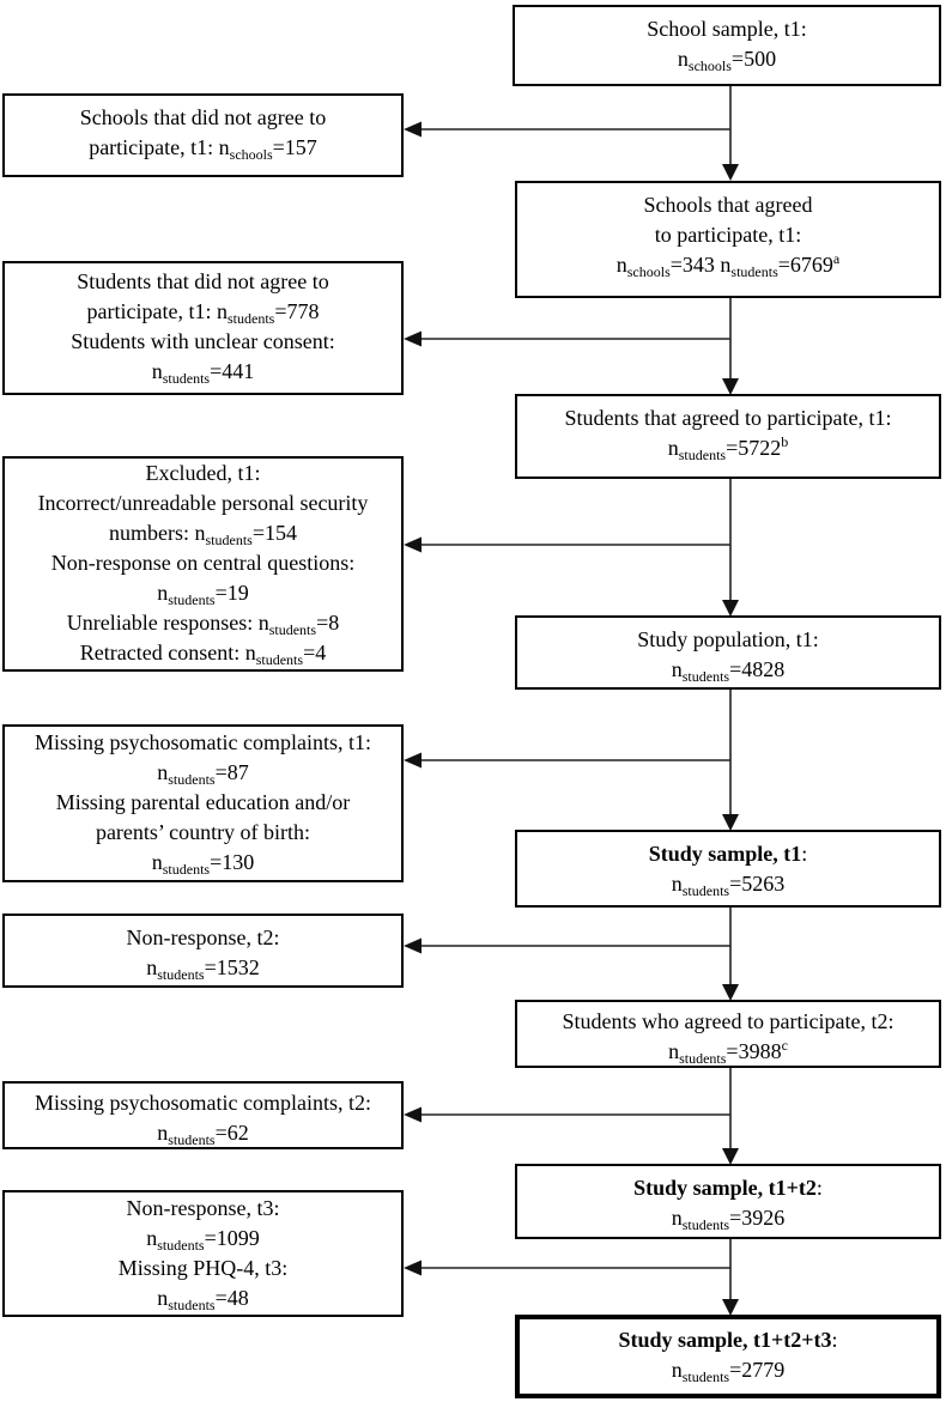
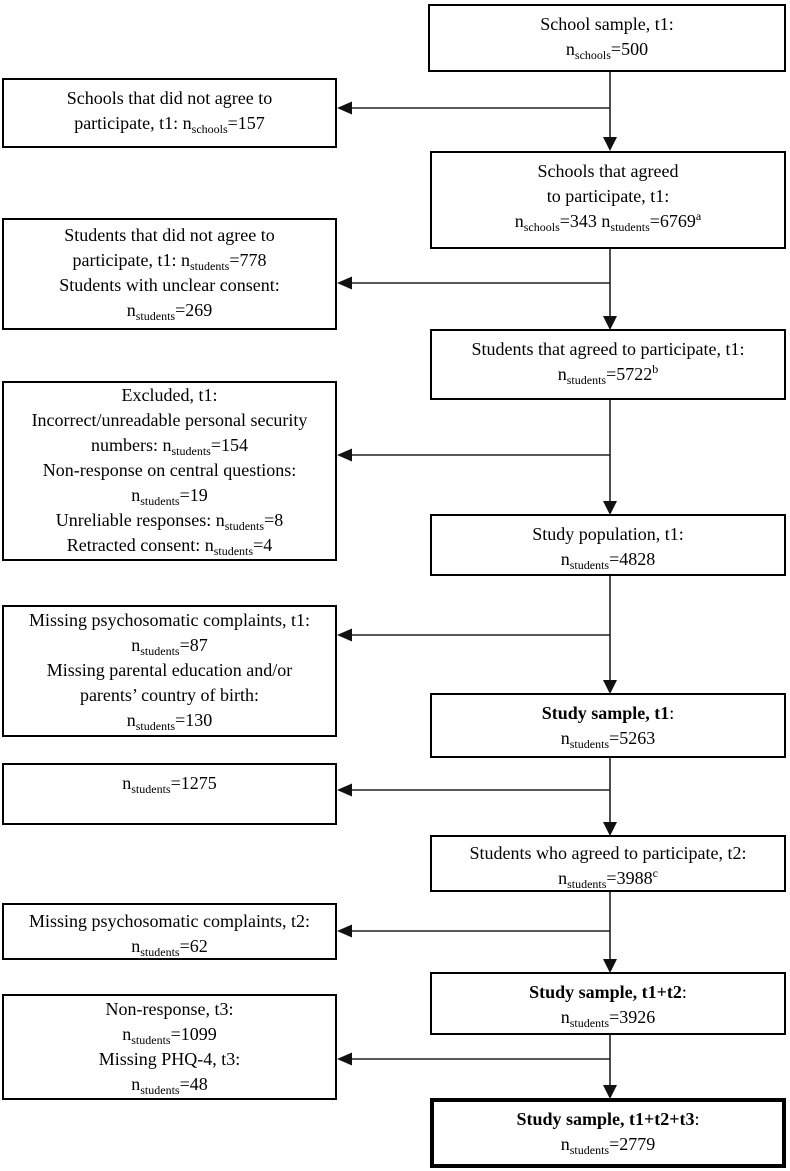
  School sample, t1:
  nschools=500
  Schools that did not agree to
  participate, t1: nschools=157
  Schools that agreed
  to participate, t1:
  nschools=343 nstudents=6769a
  Students that did not agree to
  participate, t1: nstudents=778
  Students with unclear consent:
- nstudents=441
+ nstudents=269
  Students that agreed to participate, t1:
  nstudents=5722b
  Excluded, t1:
  Incorrect/unreadable personal security
  numbers: nstudents=154
  Non-response on central questions:
  nstudents=19
  Unreliable responses: nstudents=8
  Retracted consent: nstudents=4
  Study population, t1:
  nstudents=4828
  Missing psychosomatic complaints, t1:
  nstudents=87
  Missing parental education and/or
  parents’ country of birth:
  nstudents=130
  Study sample, t1:
  nstudents=5263
- Non-response, t2:
- nstudents=1532
+ nstudents=1275
  Students who agreed to participate, t2:
  nstudents=3988c
  Missing psychosomatic complaints, t2:
  nstudents=62
  Study sample, t1+t2:
  nstudents=3926
  Non-response, t3:
  nstudents=1099
  Missing PHQ-4, t3:
  nstudents=48
  Study sample, t1+t2+t3:
  nstudents=2779
